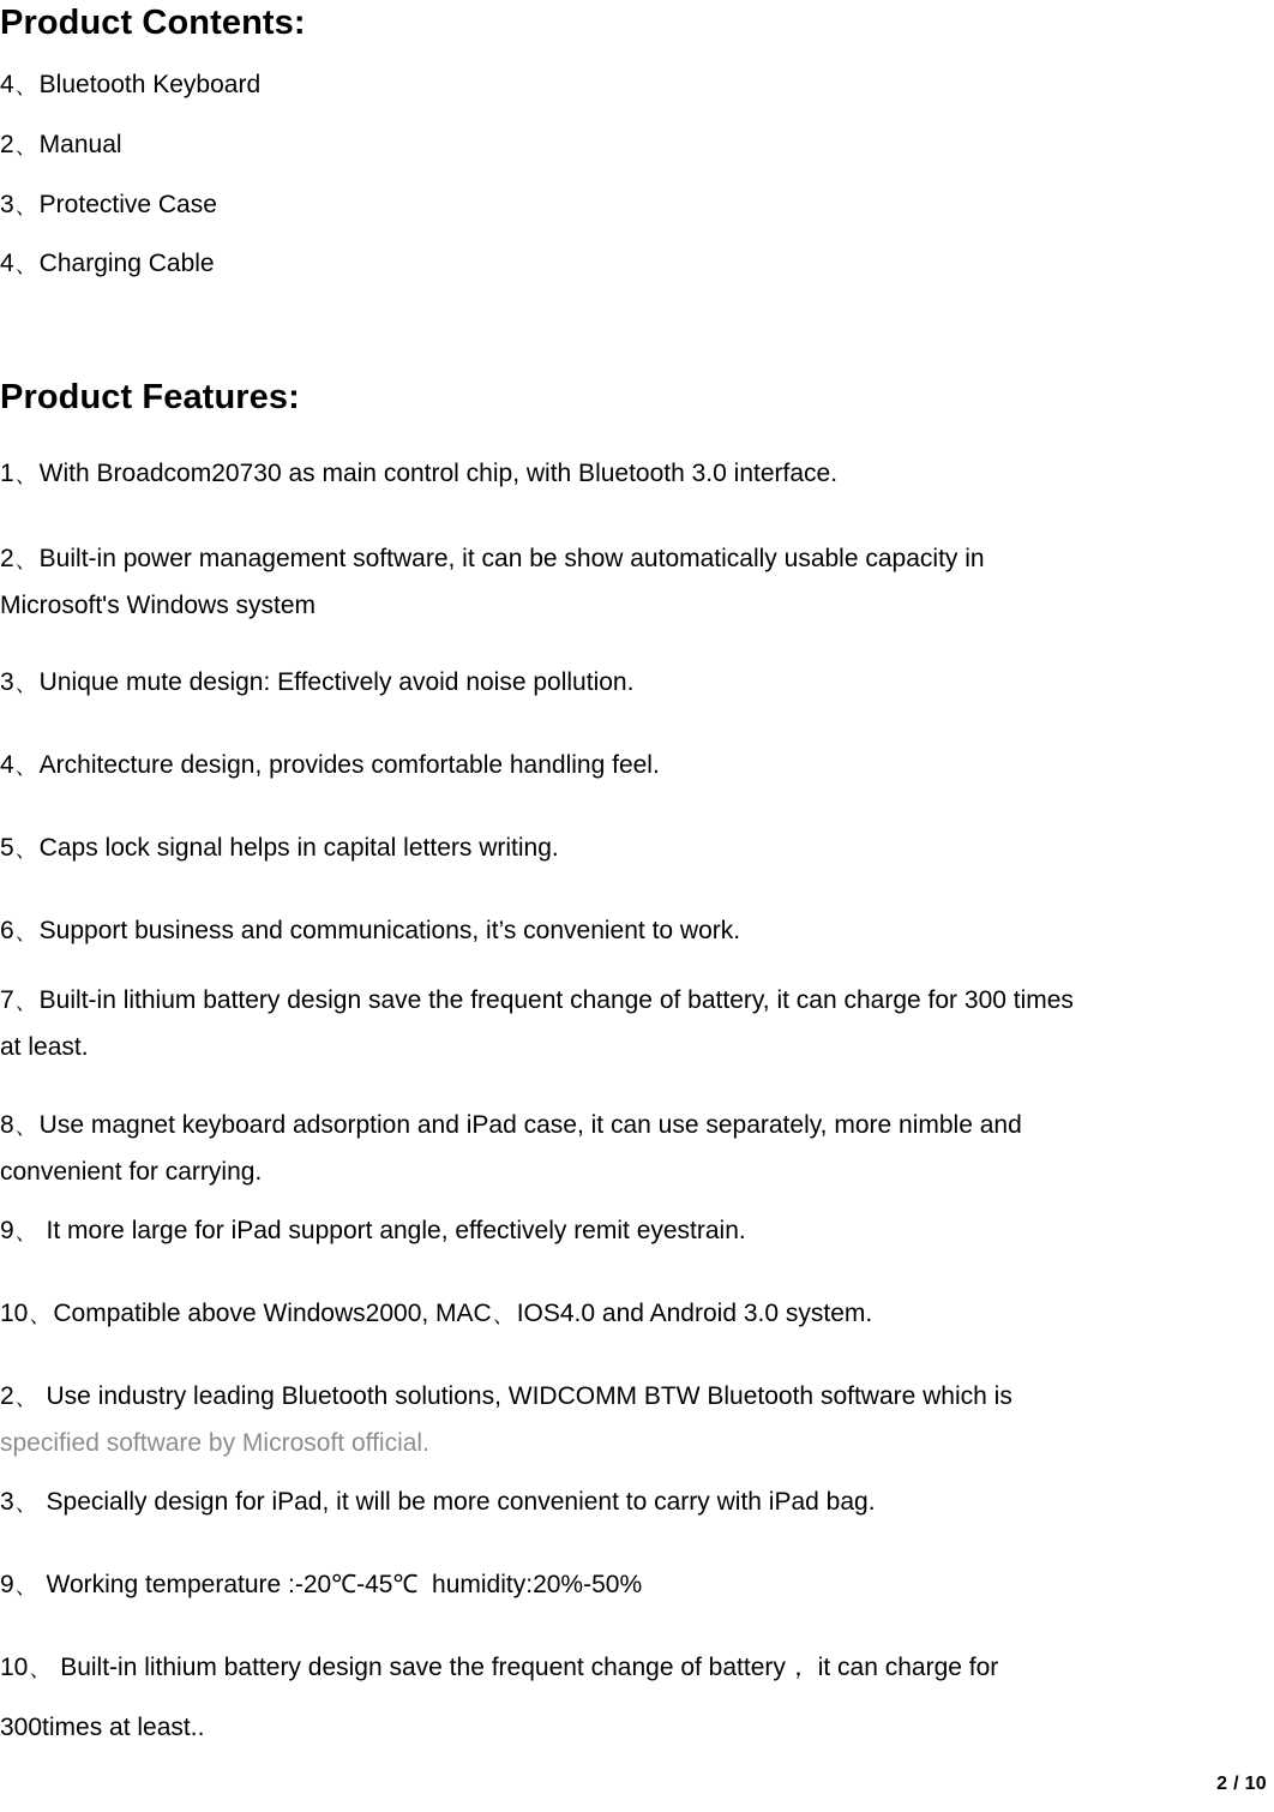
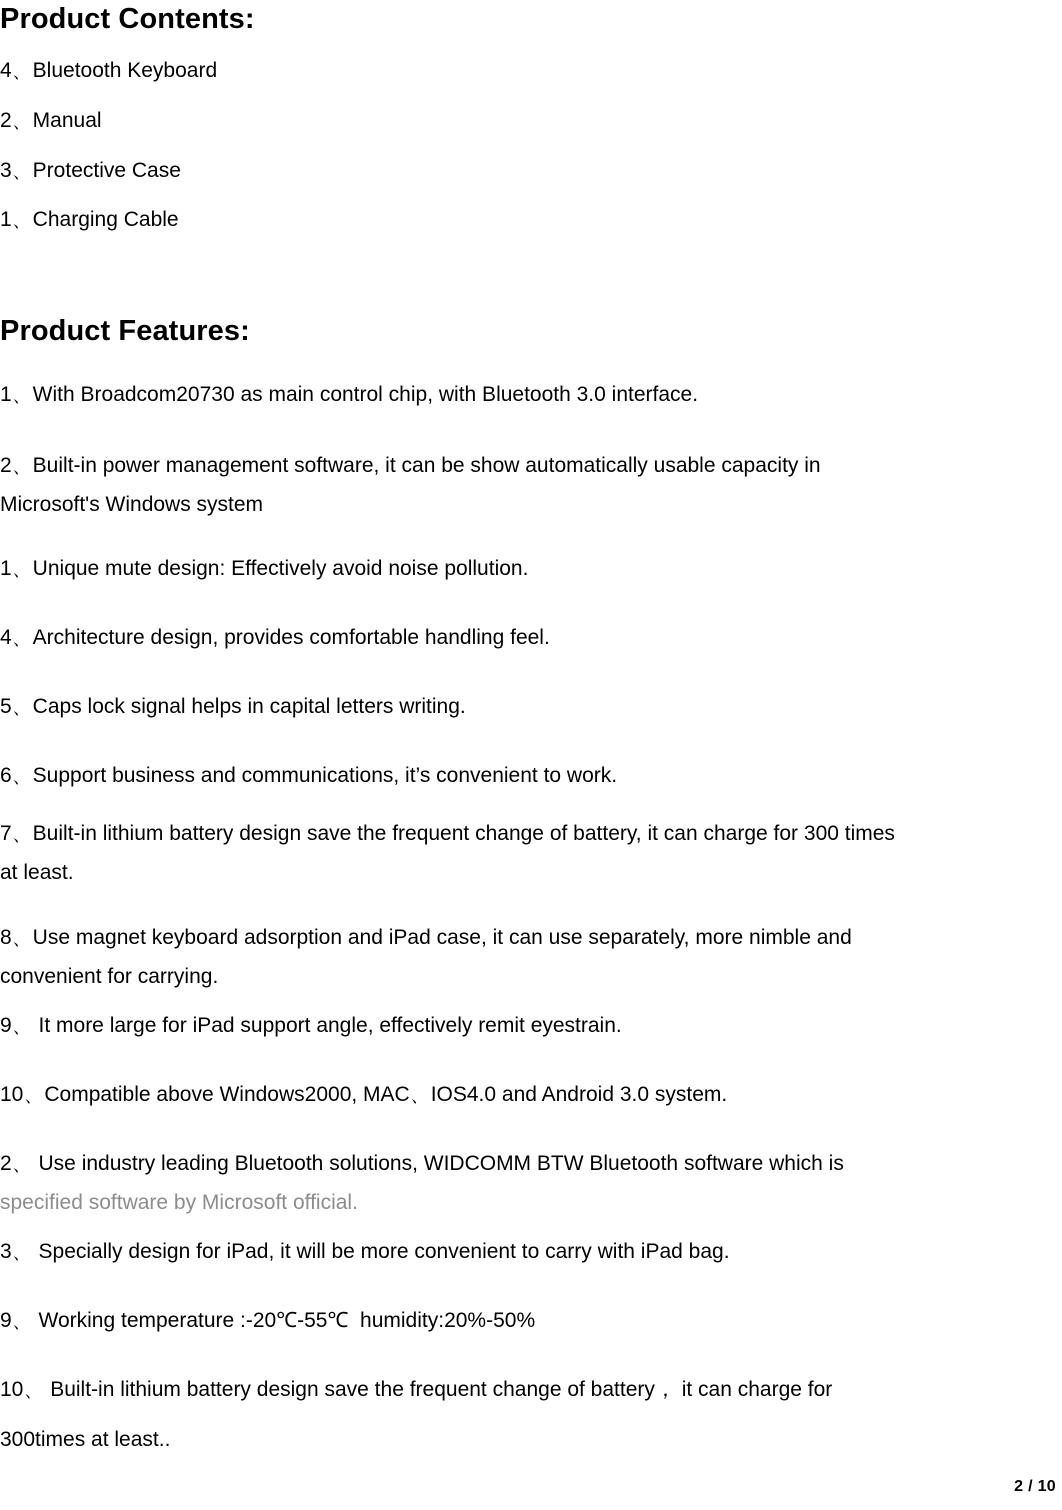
  Product Contents:
  4、Bluetooth Keyboard
  2、Manual
  3、Protective Case
- 4、Charging Cable
+ 1、Charging Cable
  Product Features:
  1、With Broadcom20730 as main control chip, with Bluetooth 3.0 interface.
  2、Built-in power management software, it can be show automatically usable capacity in
  Microsoft's Windows system
- 3、Unique mute design: Effectively avoid noise pollution.
+ 1、Unique mute design: Effectively avoid noise pollution.
  4、Architecture design, provides comfortable handling feel.
  5、Caps lock signal helps in capital letters writing.
  6、Support business and communications, it’s convenient to work.
  7、Built-in lithium battery design save the frequent change of battery, it can charge for 300 times
  at least.
  8、Use magnet keyboard adsorption and iPad case, it can use separately, more nimble and
  convenient for carrying.
  9、 It more large for iPad support angle, effectively remit eyestrain.
  10、Compatible above Windows2000, MAC、IOS4.0 and Android 3.0 system.
  2、 Use industry leading Bluetooth solutions, WIDCOMM BTW Bluetooth software which is
  specified software by Microsoft official.
  3、 Specially design for iPad, it will be more convenient to carry with iPad bag.
- 9、 Working temperature :-20℃-45℃ humidity:20%-50%
+ 9、 Working temperature :-20℃-55℃ humidity:20%-50%
  10、 Built-in lithium battery design save the frequent change of battery， it can charge for
  300times at least..
  2 / 10
